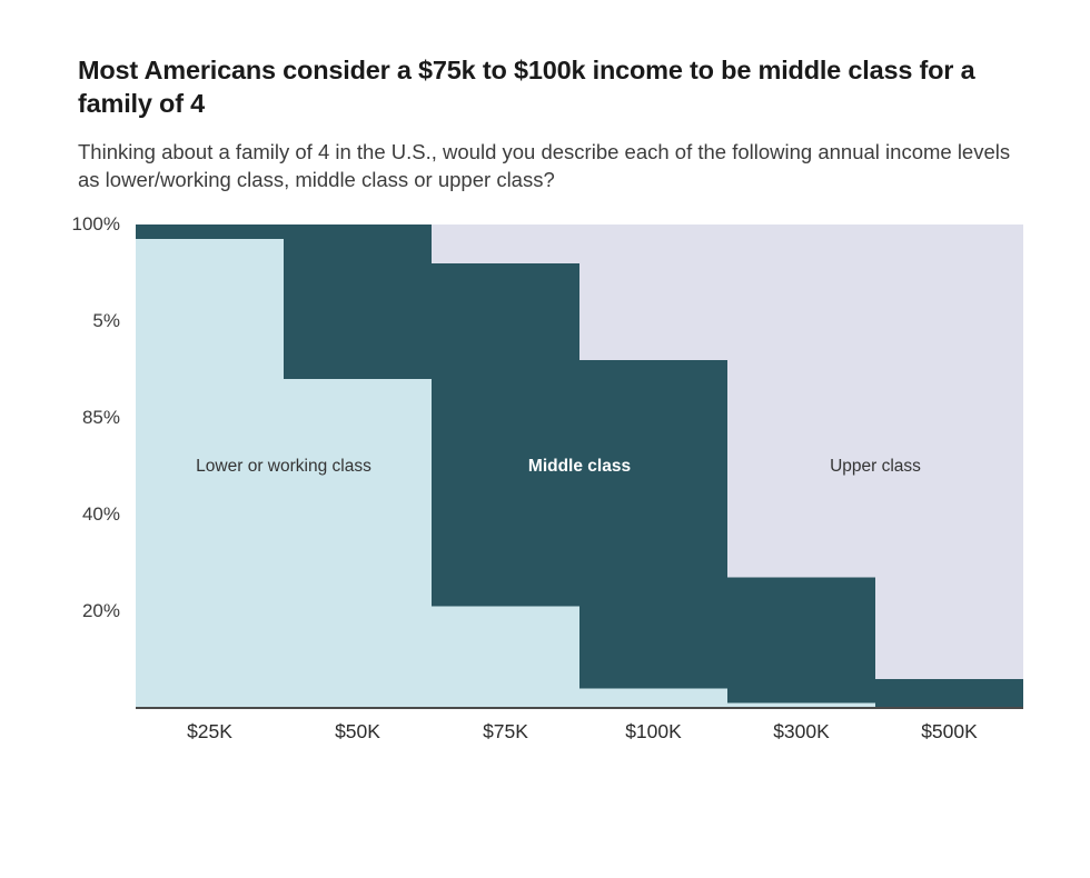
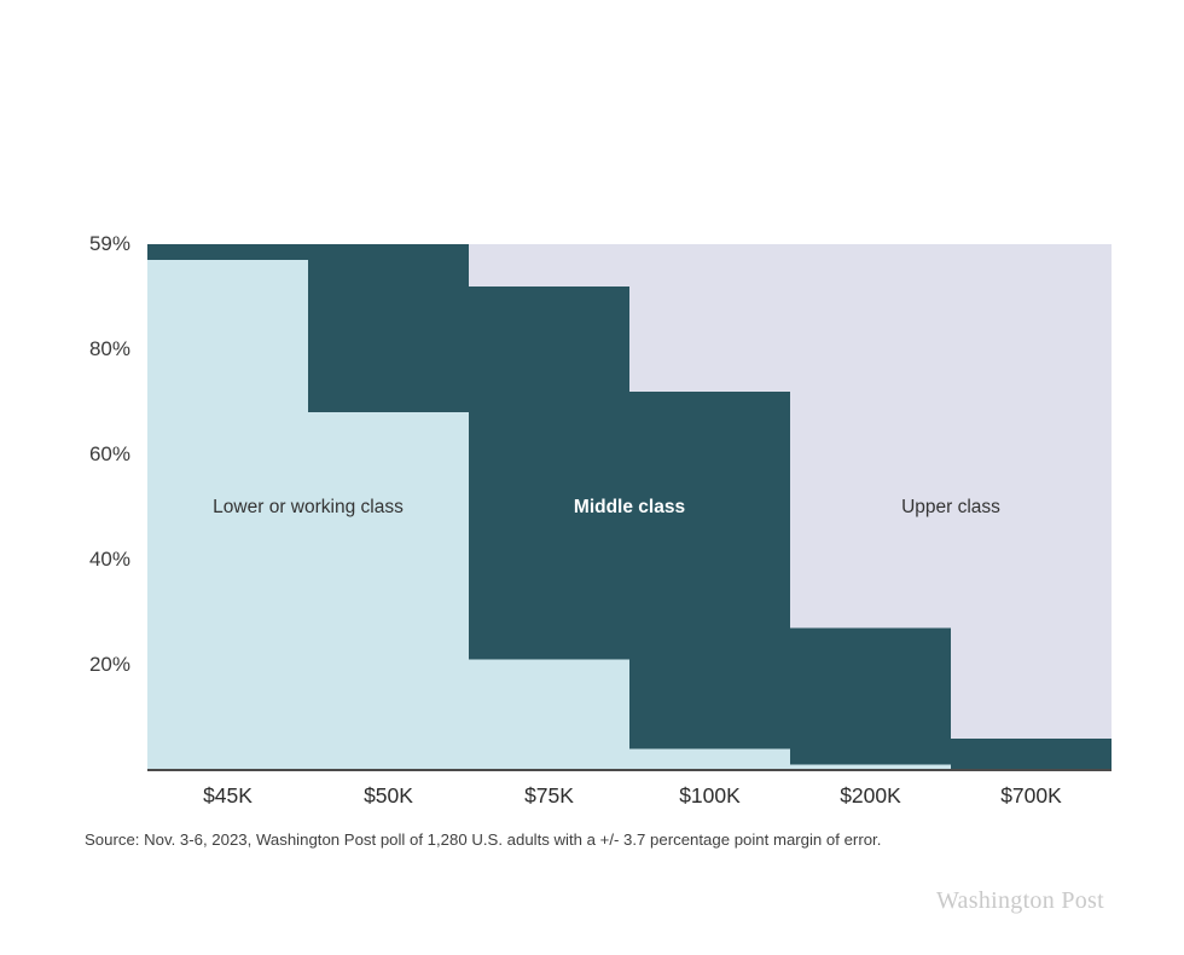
- Most Americans consider a $75k to $100k income to be middle class for a family of 4
- Thinking about a family of 4 in the U.S., would you describe each of the following annual income levels as lower/working class, middle class or upper class?
  20%
  40%
- 85%
+ 60%
- 5%
+ 80%
- 100%
+ 59%
- $25K
+ $45K
  $50K
  $75K
  $100K
- $300K
+ $200K
- $500K
+ $700K
+ Source: Nov. 3-6, 2023, Washington Post poll of 1,280 U.S. adults with a +/- 3.7 percentage point margin of error.
+ Washington Post
  Lower or working class
  Middle class
  Upper class
